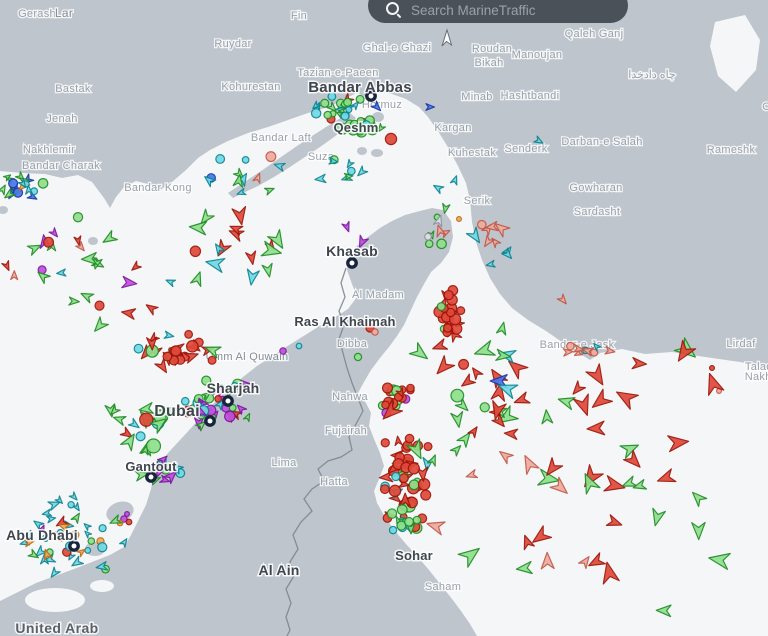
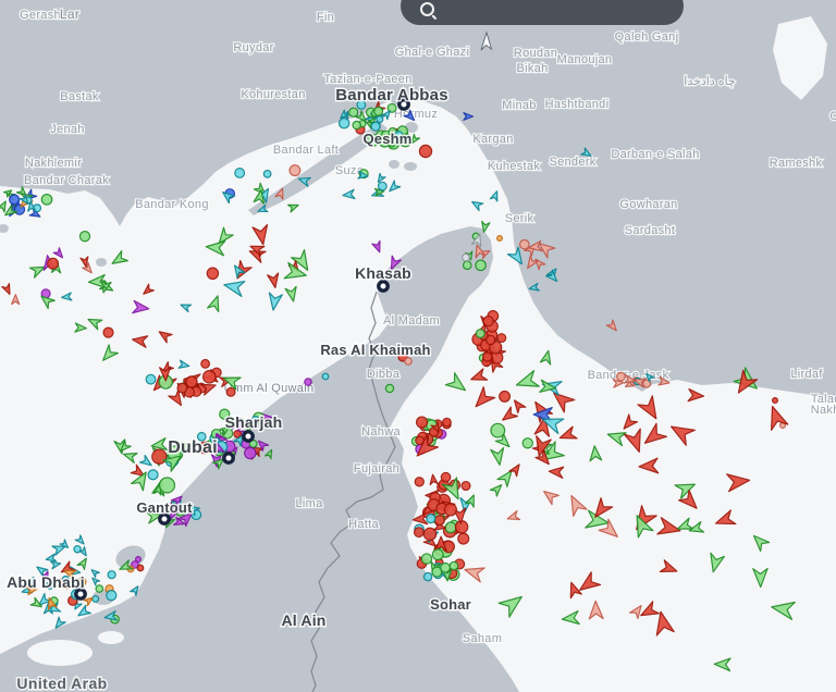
  Gerash
  Lar
  Fin
  Ruydar
  Ghal-e Ghazi
  Qaleh Ganj
  Roudan
  Bikah
  Manoujan
  چاه دادخدا
  Tazian-e-Paeen
  Kohurestan
  Bastak
  Hashtbandi
  Minab
  Homuz
  Jenah
  Kargan
  Bandar Laft
  Senderk
  Darban-e Salah
  Rameshk
  Nakhlemir
  Kuhestak
  Suz
  Bandar Charak
  Gowharan
  Bandar Kong
  Serik
  Sardasht
  Al Madam
  Dibba
  Band-e Jask
  Lirdaf
  mm Al Quwain
  Nahwa
  Fujairah
  Lima
  Hatta
  Saham
  Bandar Abbas
  Qeshm
  Khasab
  Ras Al Khaimah
  Sharjah
  Dubai
  Gantout
  Abu Dhabi
  Al Ain
  Sohar
  United Arab
- Search MarineTraffic
